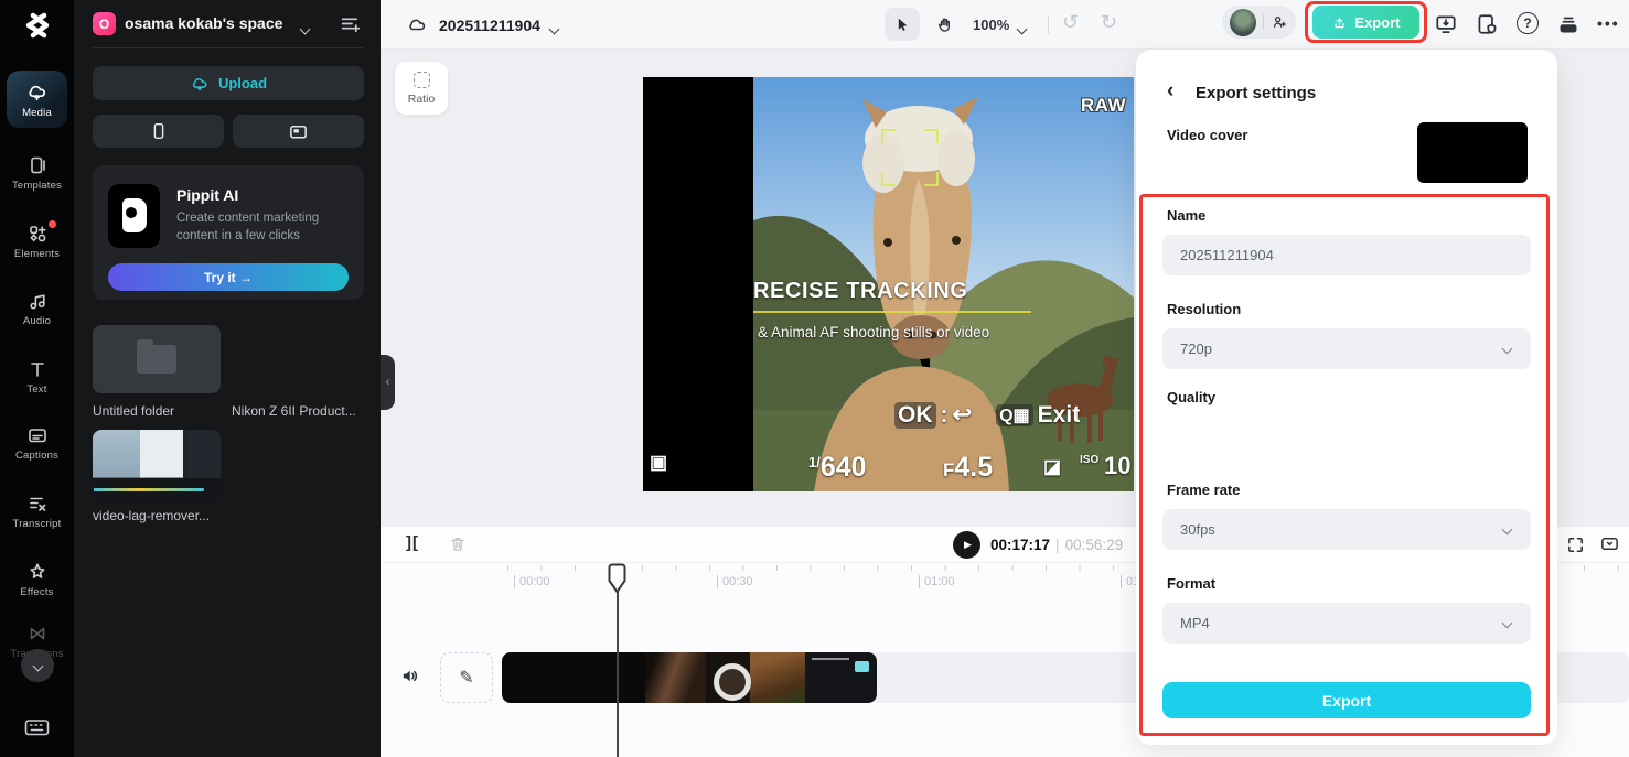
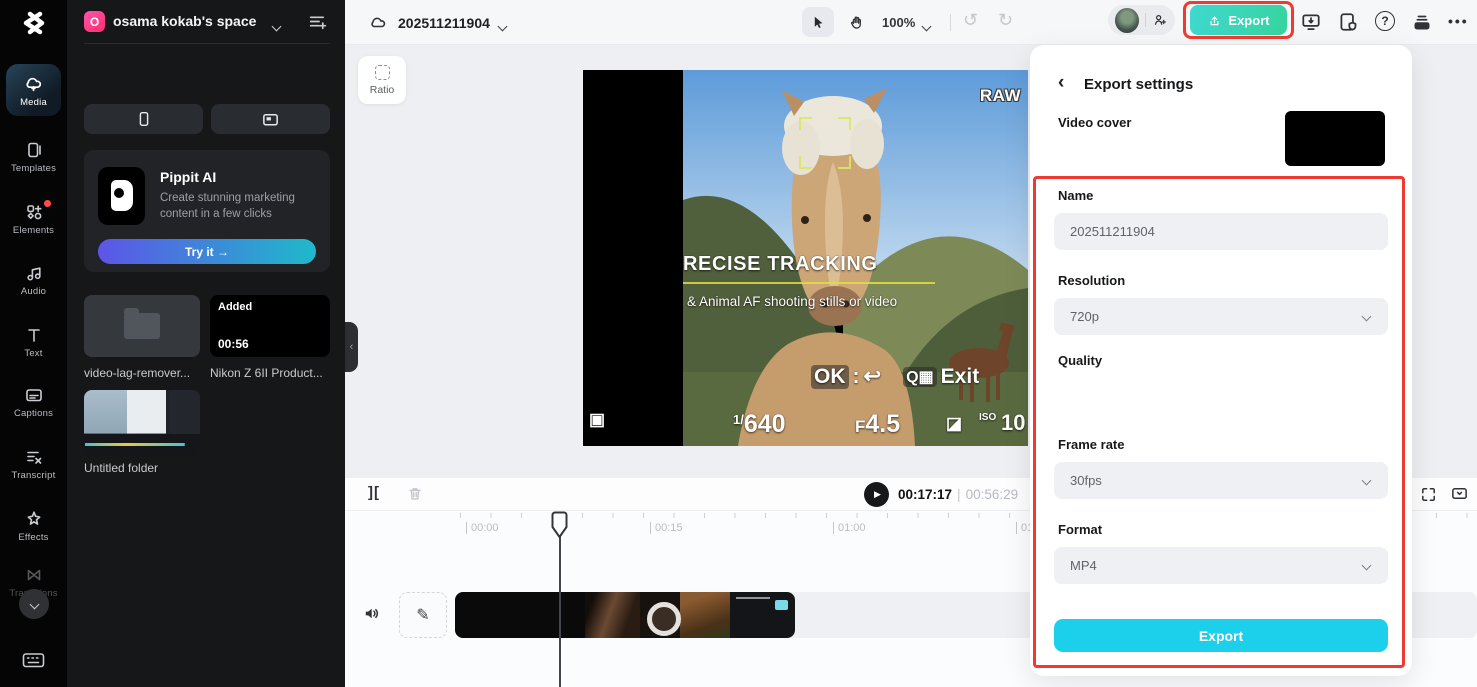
  Media
  Templates
  Elements
  Audio
  Text
  Captions
  Transcript
  Effects
  O
  osama kokab's space
- Upload
  Pippit AI
- Create content marketing content in a few clicks
+ Create stunning marketing content in a few clicks
  Try it →
- Untitled folder
+ video-lag-remover...
+ Added
+ 00:56
  Nikon Z 6II Product...
- video-lag-remover...
+ Untitled folder
  ‹
  202511211904
  100%
  ↺
  ↻
  Export
  ?
  •••
  Ratio
  RAW
  RECISE TRACKING
  & Animal AF shooting stills or video
  OK
  :
  ↩
  Q▦
  Exit
  ▣
  1/640
  F4.5
  ◪
  ISO
  10
  ][
  ▶
  00:17:17 | 00:56:29
  00:00
- 00:30
+ 00:15
  01:00
  ✎
  ‹
  Export settings
  Video cover
  Name
  202511211904
  Resolution
  720p
  Quality
  Frame rate
  30fps
  Format
  MP4
  Export
